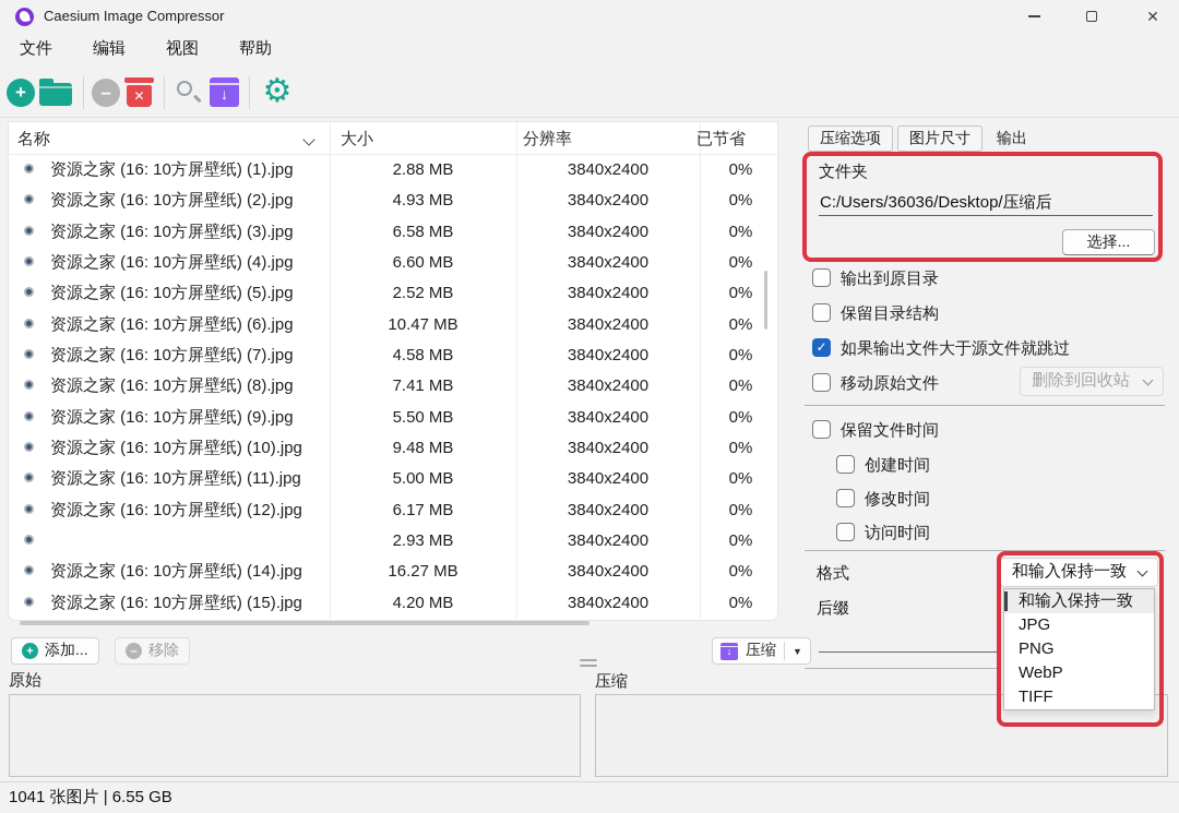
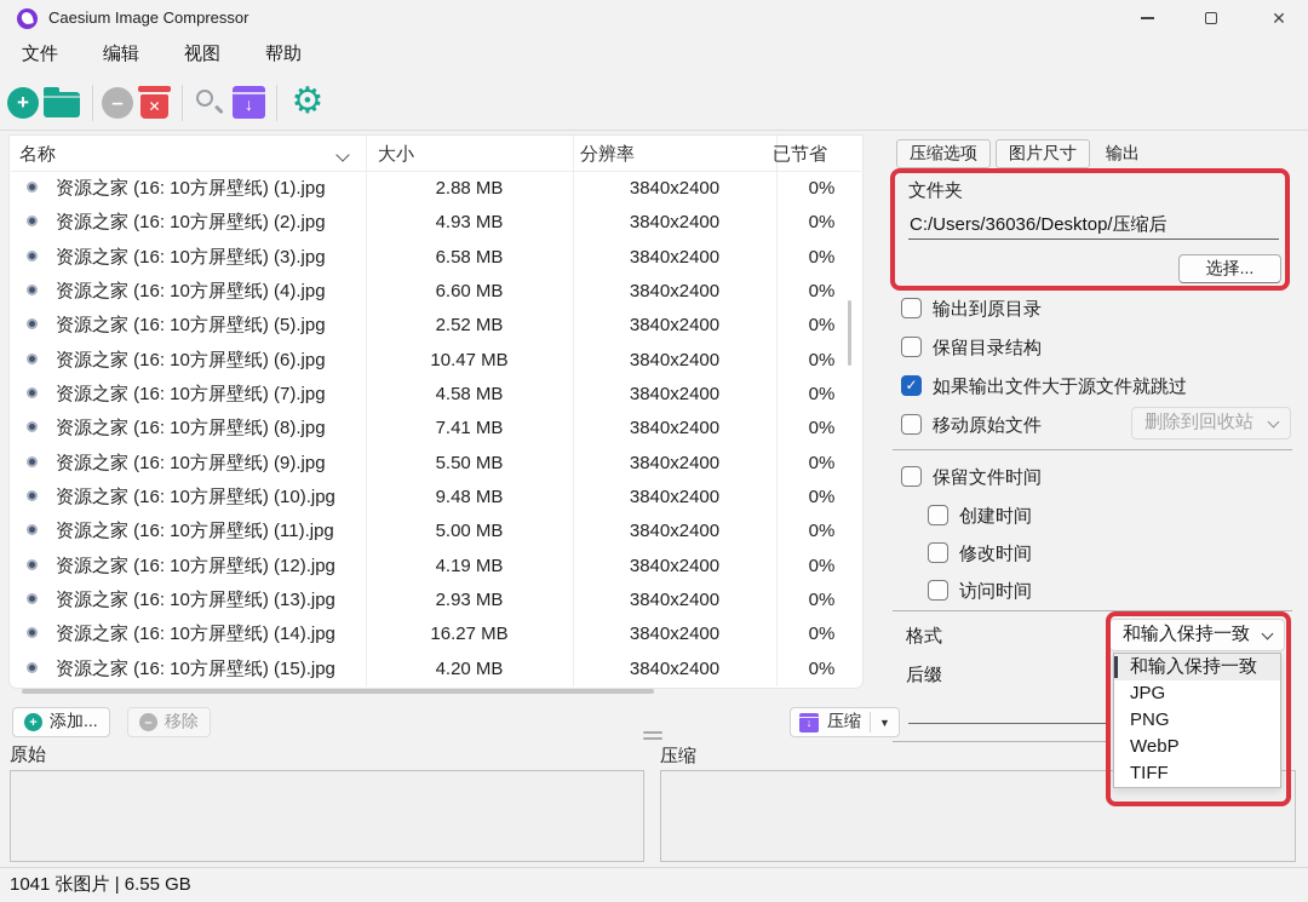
  Caesium Image Compressor
  ✕
  文件
  编辑
  视图
  帮助
  +
  –
  ✕
  ↓
  ⚙
  名称
  大小
  分辨率
  已节省
  资源之家 (16: 10方屏壁纸) (1).jpg
  2.88 MB
  3840x2400
  0%
  资源之家 (16: 10方屏壁纸) (2).jpg
  4.93 MB
  3840x2400
  0%
  资源之家 (16: 10方屏壁纸) (3).jpg
  6.58 MB
  3840x2400
  0%
  资源之家 (16: 10方屏壁纸) (4).jpg
  6.60 MB
  3840x2400
  0%
  资源之家 (16: 10方屏壁纸) (5).jpg
  2.52 MB
  3840x2400
  0%
  资源之家 (16: 10方屏壁纸) (6).jpg
  10.47 MB
  3840x2400
  0%
  资源之家 (16: 10方屏壁纸) (7).jpg
  4.58 MB
  3840x2400
  0%
  资源之家 (16: 10方屏壁纸) (8).jpg
  7.41 MB
  3840x2400
  0%
  资源之家 (16: 10方屏壁纸) (9).jpg
  5.50 MB
  3840x2400
  0%
  资源之家 (16: 10方屏壁纸) (10).jpg
  9.48 MB
  3840x2400
  0%
  资源之家 (16: 10方屏壁纸) (11).jpg
  5.00 MB
  3840x2400
  0%
  资源之家 (16: 10方屏壁纸) (12).jpg
- 6.17 MB
+ 4.19 MB
  3840x2400
  0%
+ 资源之家 (16: 10方屏壁纸) (13).jpg
  2.93 MB
  3840x2400
  0%
  资源之家 (16: 10方屏壁纸) (14).jpg
  16.27 MB
  3840x2400
  0%
  资源之家 (16: 10方屏壁纸) (15).jpg
  4.20 MB
  3840x2400
  0%
  +
  添加...
  –
  移除
  ↓
  压缩
  ▼
  原始
  压缩
  1041 张图片 | 6.55 GB
  压缩选项
  图片尺寸
  输出
  文件夹
  C:/Users/36036/Desktop/压缩后
  选择...
  输出到原目录
  保留目录结构
  ✓
  如果输出文件大于源文件就跳过
  移动原始文件
  删除到回收站
  保留文件时间
  创建时间
  修改时间
  访问时间
  格式
  和输入保持一致
  后缀
  和输入保持一致
  JPG
  PNG
  WebP
  TIFF
